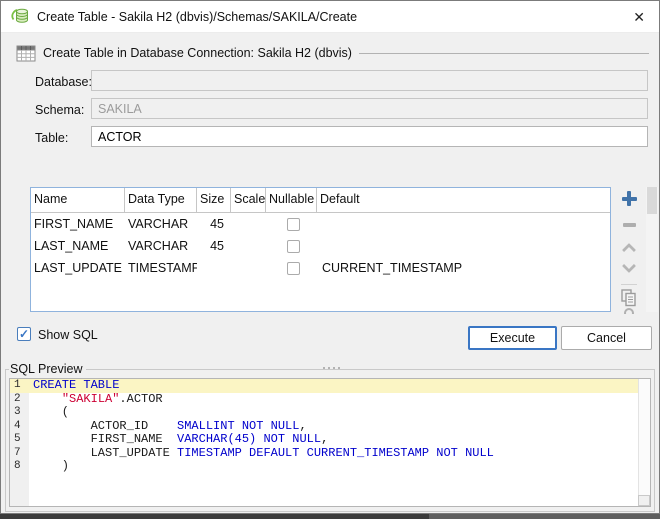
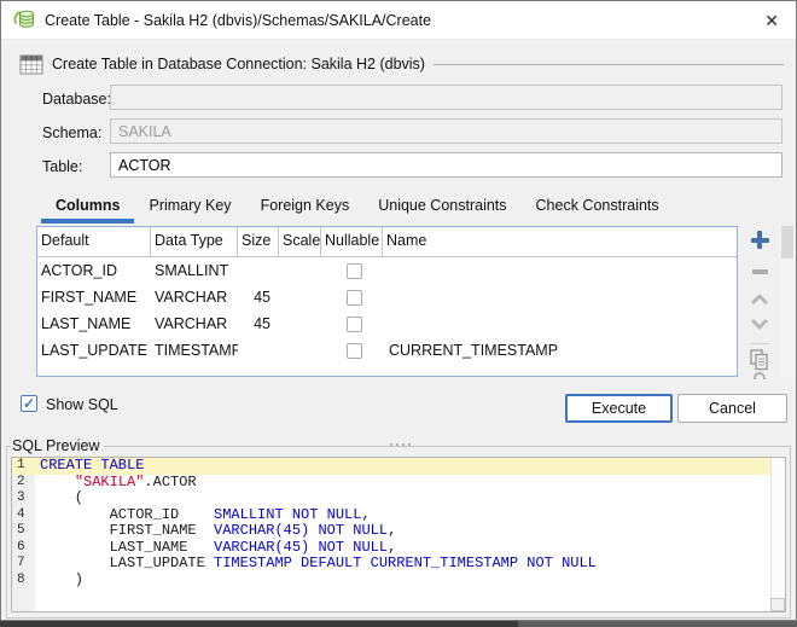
  Create Table - Sakila H2 (dbvis)/Schemas/SAKILA/Create
  ✕
  Create Table in Database Connection: Sakila H2 (dbvis)
  Database
  Schema:
  SAKILA
  Table:
  ACTOR
+ Columns
+ Primary Key
+ Foreign Keys
+ Unique Constraints
+ Check Constraints
- Name
+ Default
  Data Type
  Size
  Scale
  Nullable
- Default
+ Name
+ ACTOR_ID
+ SMALLINT
  FIRST_NAME
  VARCHAR
  45
  LAST_NAME
  VARCHAR
  45
  LAST_UPDATE
  TIMESTAMP
  CURRENT_TIMESTAMP
  ✓
  Show SQL
  Execute
  Cancel
  SQL Preview
  1
  CREATE TABLE
  2
  "SAKILA".ACTOR
  3
  (
  4
  ACTOR_ID SMALLINT NOT NULL,
  5
  FIRST_NAME VARCHAR(45) NOT NULL,
+ 6
+ LAST_NAME VARCHAR(45) NOT NULL,
  7
  LAST_UPDATE TIMESTAMP DEFAULT CURRENT_TIMESTAMP NOT NULL
  8
  )
